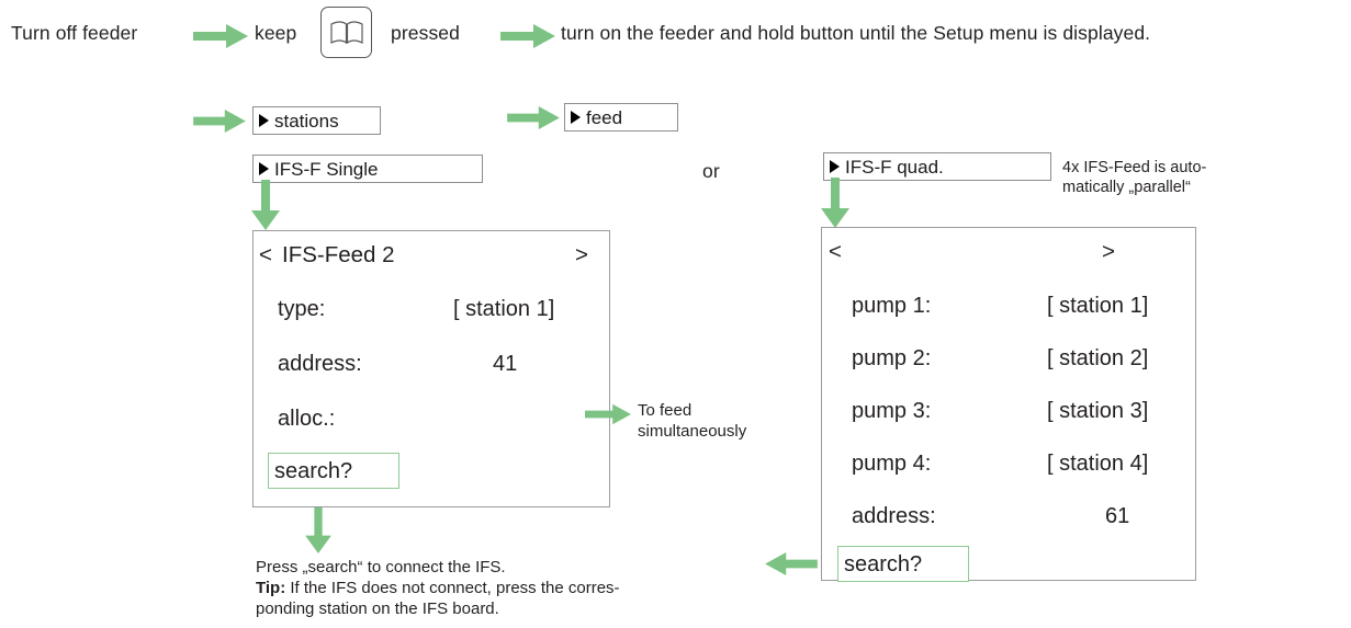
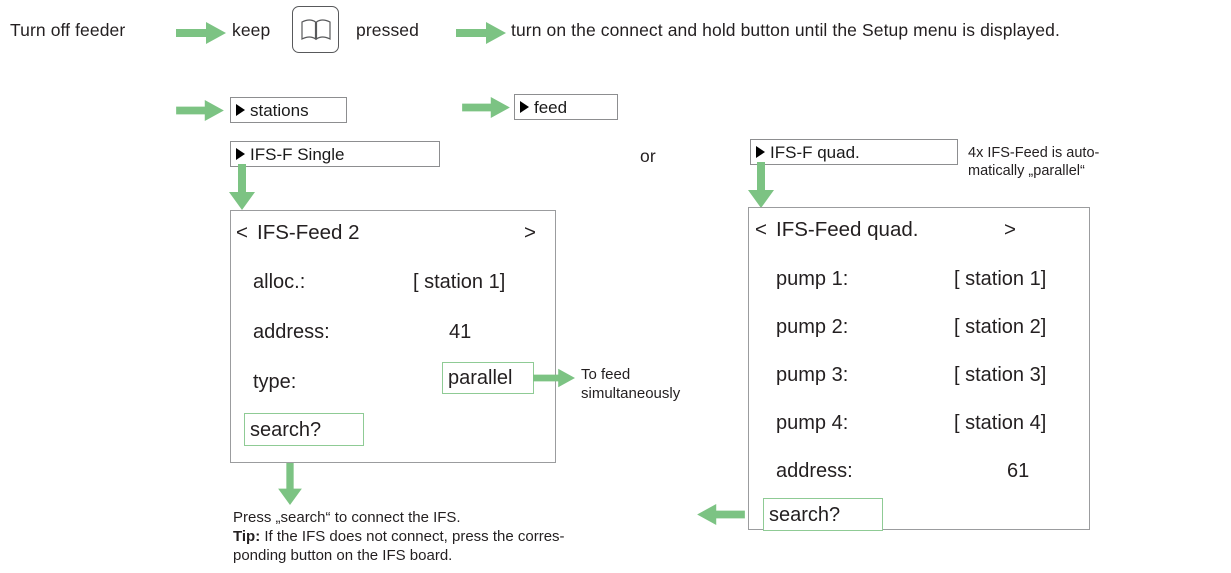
  Turn off feeder
  keep
  pressed
- turn on the feeder and hold button until the Setup menu is displayed.
+ turn on the connect and hold button until the Setup menu is displayed.
  stations
  feed
  IFS-F Single
  or
  IFS-F quad.
  4x IFS-Feed is auto-
  matically „parallel“
  <
  IFS-Feed 2
  >
- type:
+ alloc.:
  [ station 1]
  address:
  41
- alloc.:
+ type:
+ parallel
  search?
  To feed
  simultaneously
  <
+ IFS-Feed quad.
  >
  pump 1:
  [ station 1]
  pump 2:
  [ station 2]
  pump 3:
  [ station 3]
  pump 4:
  [ station 4]
  address:
  61
  search?
  Press „search“ to connect the IFS.
  Tip: If the IFS does not connect, press the corres-
- ponding station on the IFS board.
+ ponding button on the IFS board.
